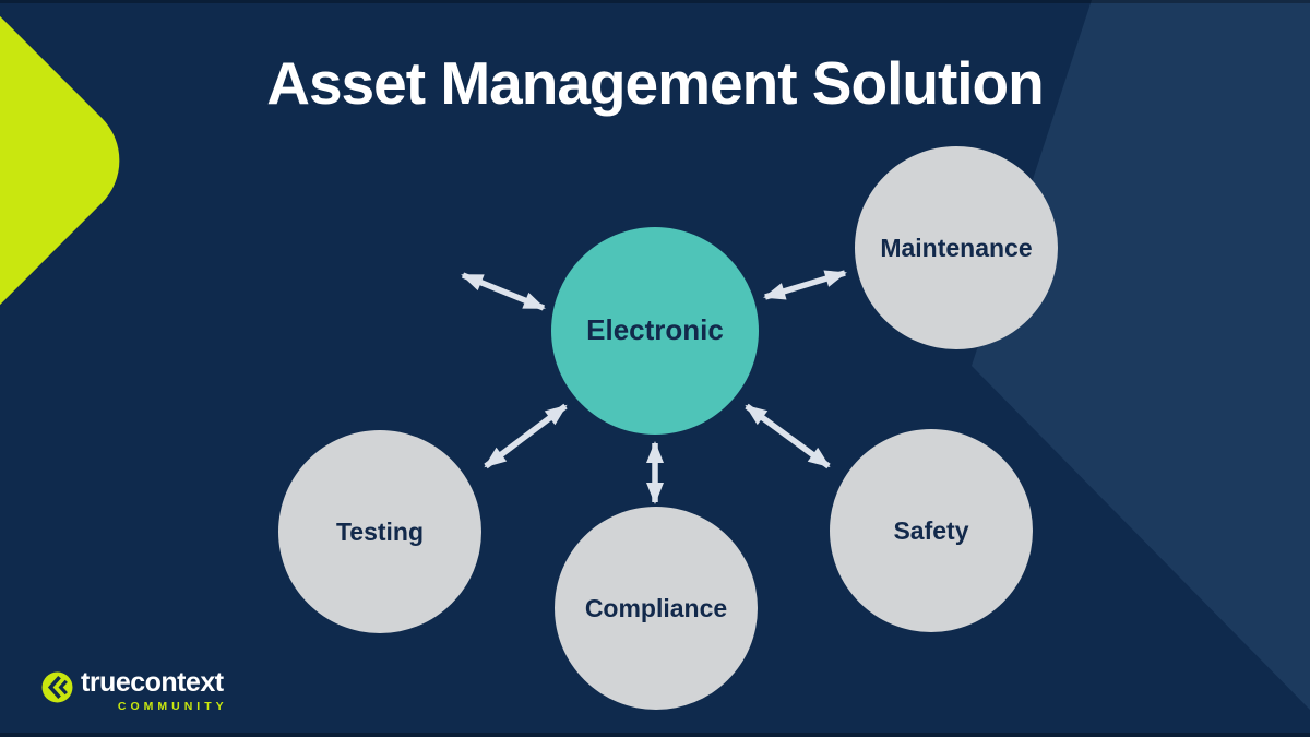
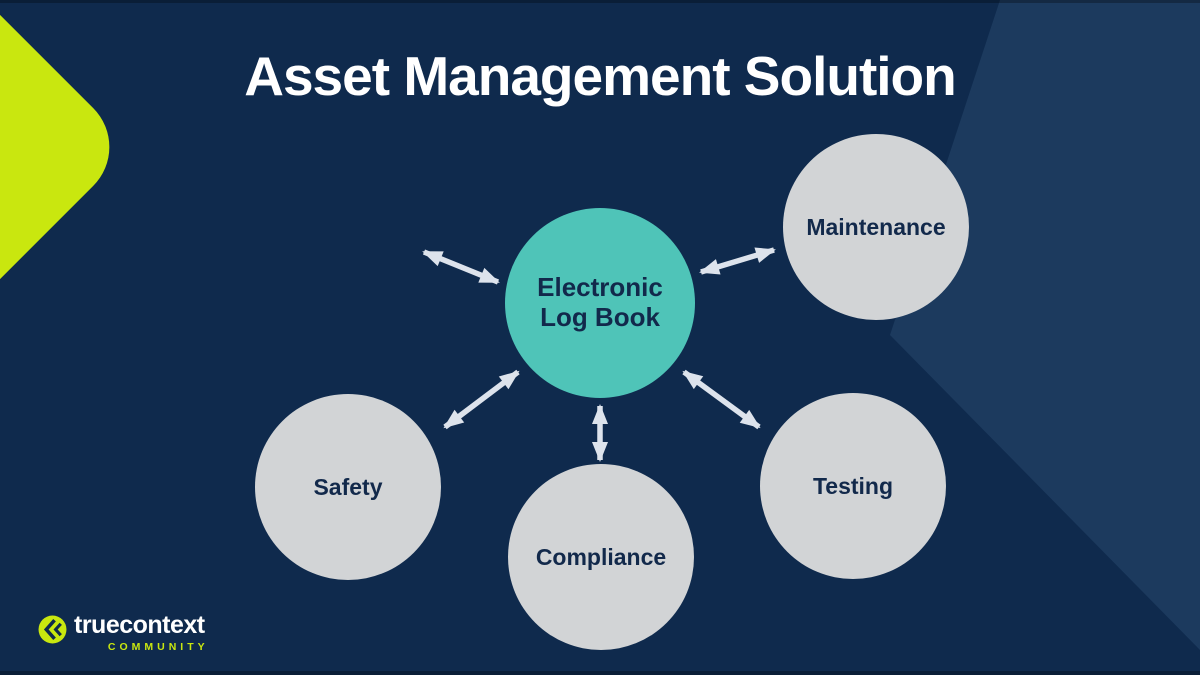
  Asset Management Solution
  Electronic
+ Log Book
  Maintenance
- Testing
+ Safety
  Compliance
- Safety
+ Testing
  truecontext
  COMMUNITY
